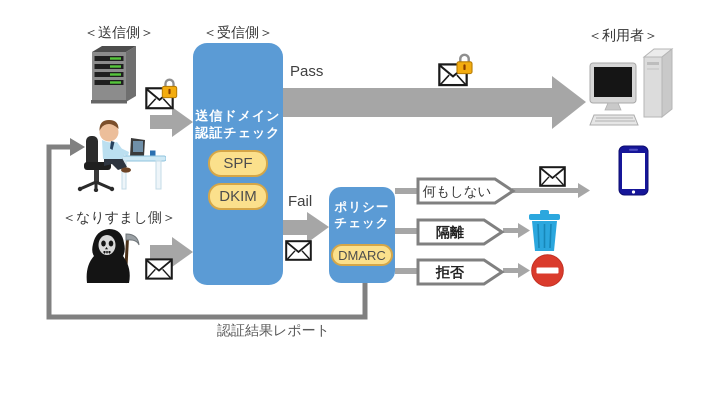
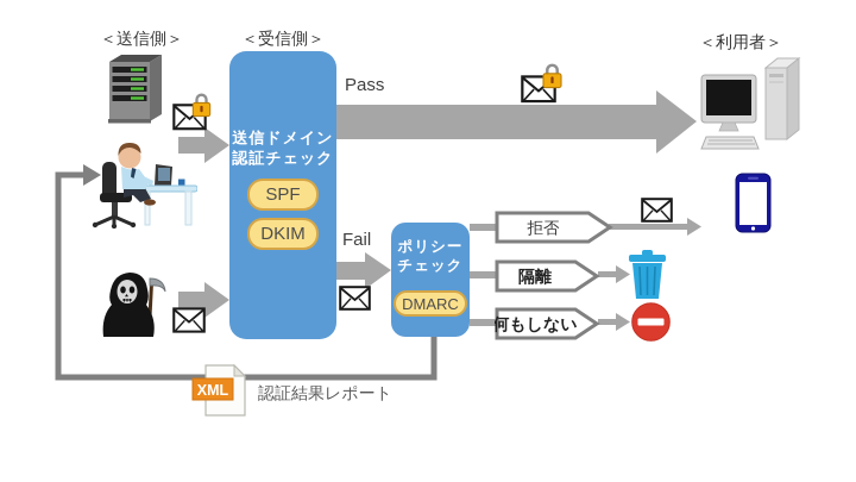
  ＜送信側＞
  ＜受信側＞
  ＜利用者＞
- ＜なりすまし側＞
  Pass
  Fail
  送信ドメイン
  認証チェック
  SPF
  DKIM
  ポリシー
  チェック
  DMARC
- 何もしない
+ 拒否
  隔離
- 拒否
+ 何もしない
+ XML
  認証結果レポート
